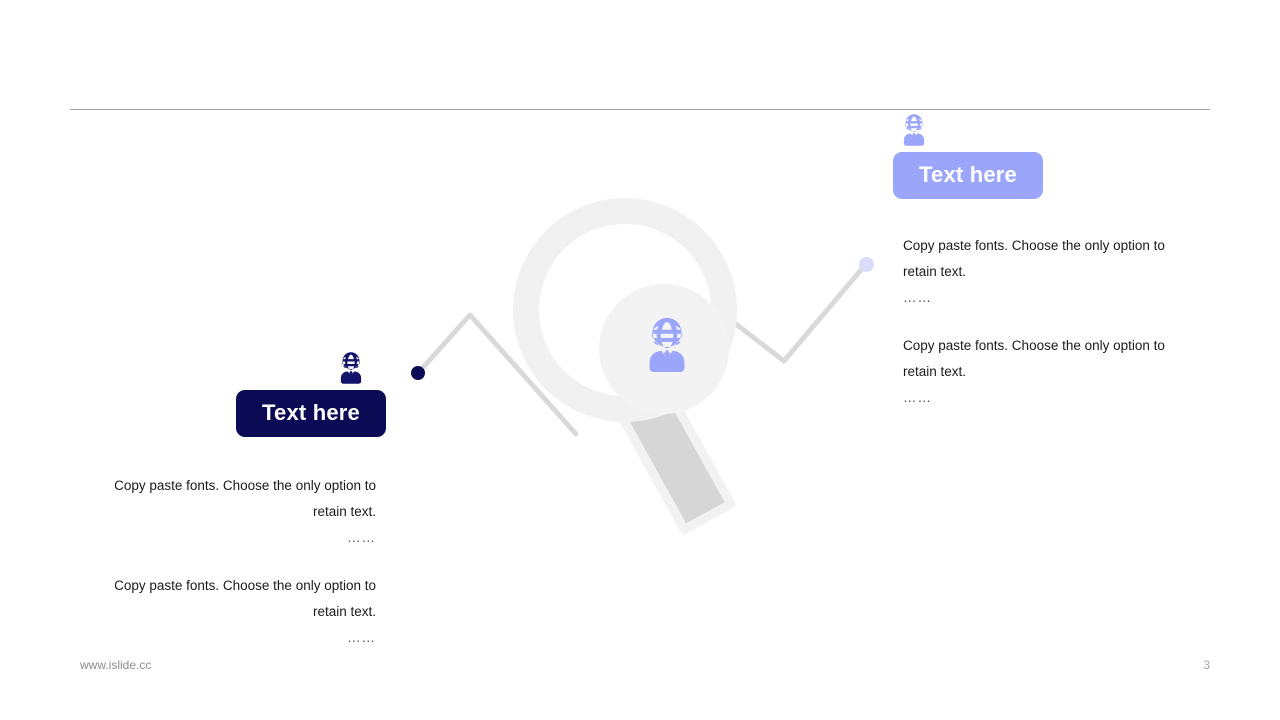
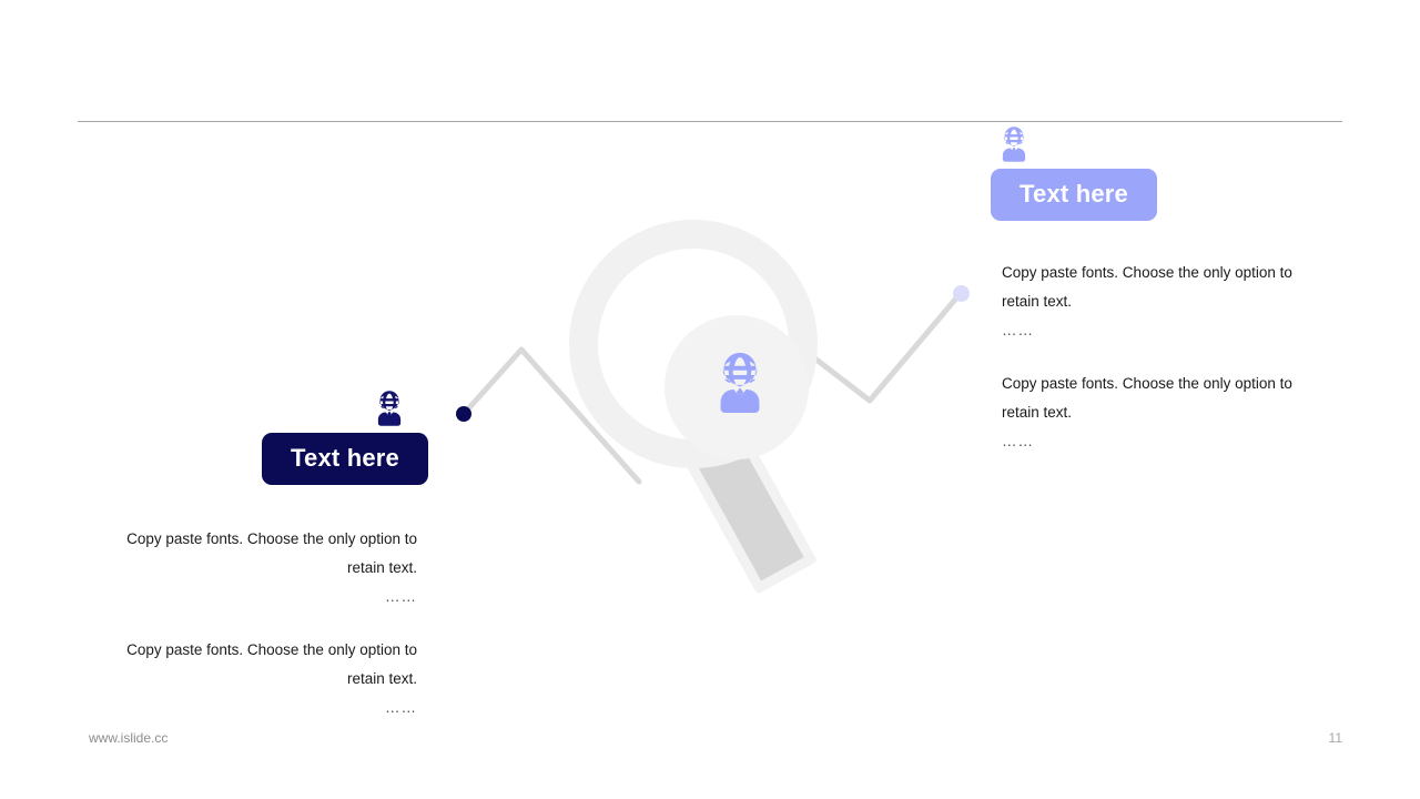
  Text here
  Copy paste fonts. Choose the only option to
  retain text.
  ……
  Copy paste fonts. Choose the only option to
  retain text.
  ……
  Text here
  Copy paste fonts. Choose the only option to
  retain text.
  ……
  Copy paste fonts. Choose the only option to
  retain text.
  ……
  www.islide.cc
- 3
+ 11
